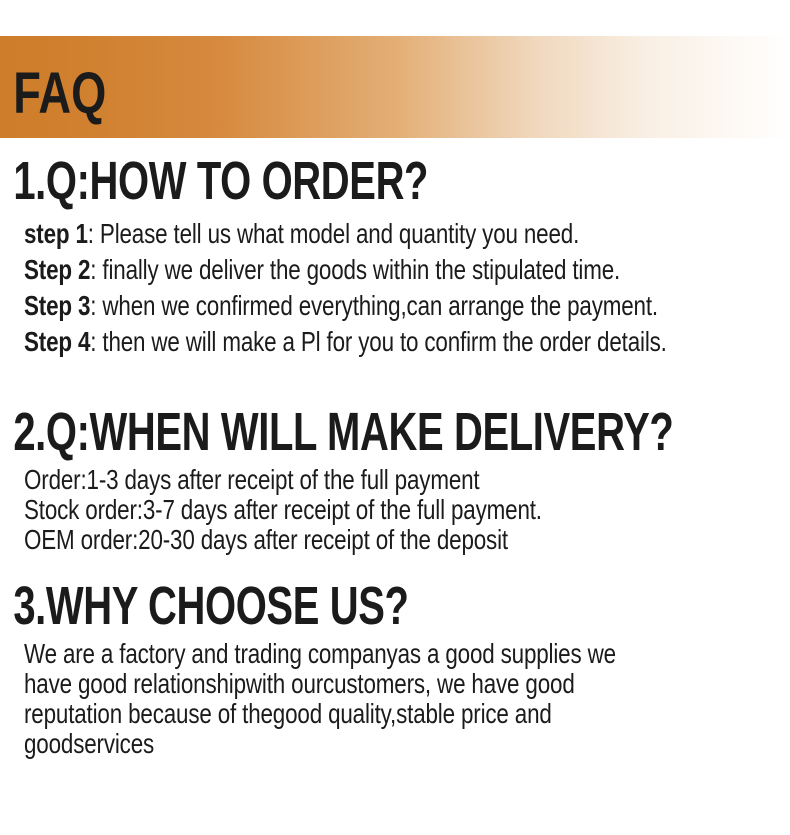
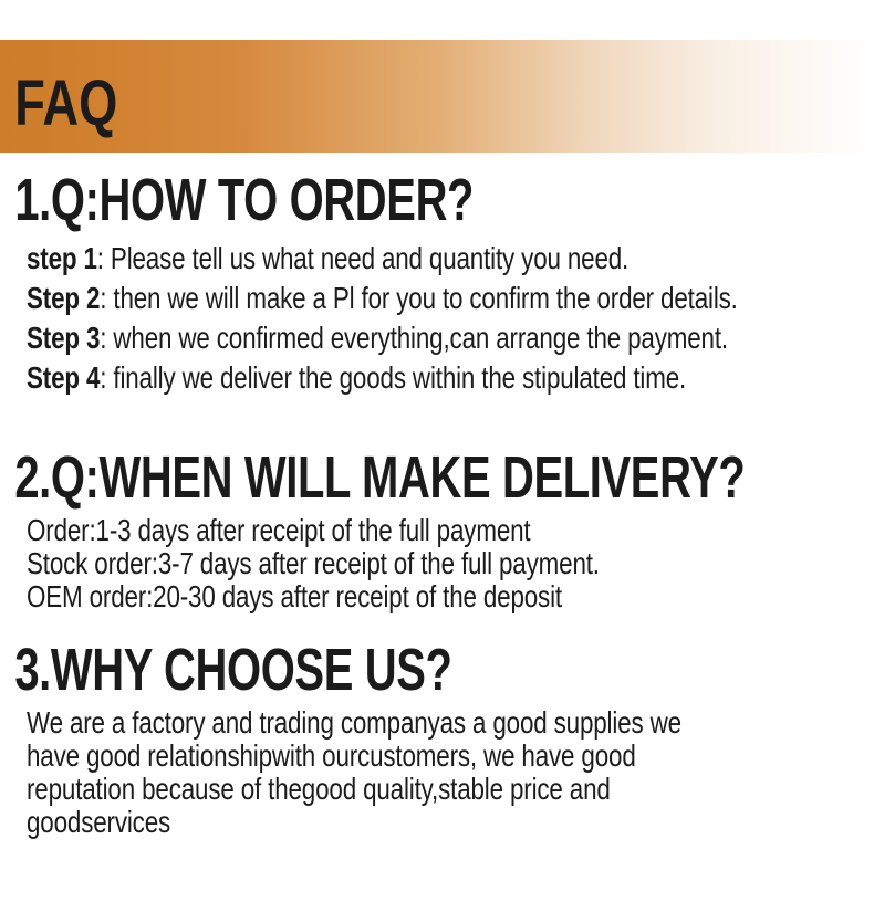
  FAQ
  1.Q:HOW TO ORDER?
- step 1: Please tell us what model and quantity you need.
+ step 1: Please tell us what need and quantity you need.
- Step 2: finally we deliver the goods within the stipulated time.
+ Step 2: then we will make a Pl for you to confirm the order details.
  Step 3: when we confirmed everything,can arrange the payment.
- Step 4: then we will make a Pl for you to confirm the order details.
+ Step 4: finally we deliver the goods within the stipulated time.
  2.Q:WHEN WILL MAKE DELIVERY?
  Order:1-3 days after receipt of the full payment
  Stock order:3-7 days after receipt of the full payment.
  OEM order:20-30 days after receipt of the deposit
  3.WHY CHOOSE US?
  We are a factory and trading companyas a good supplies we
  have good relationshipwith ourcustomers, we have good
  reputation because of thegood quality,stable price and
  goodservices
